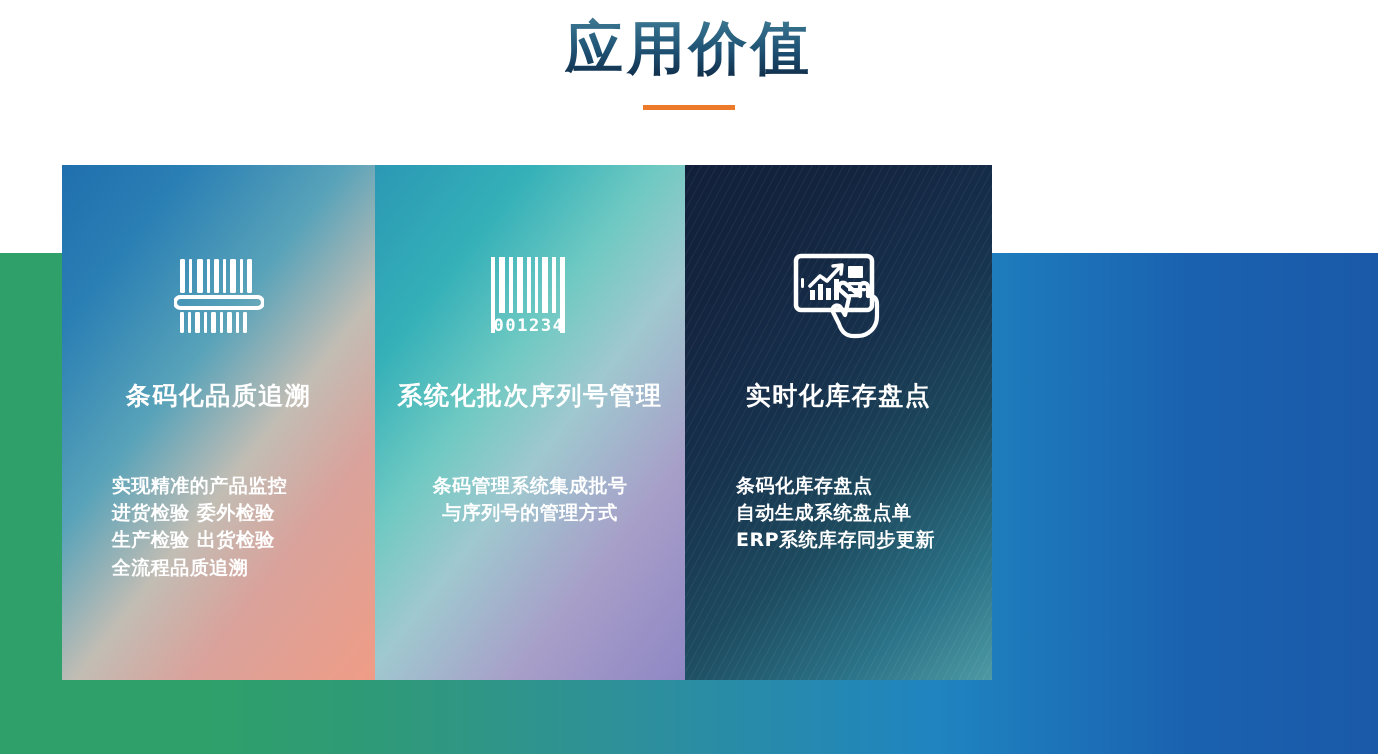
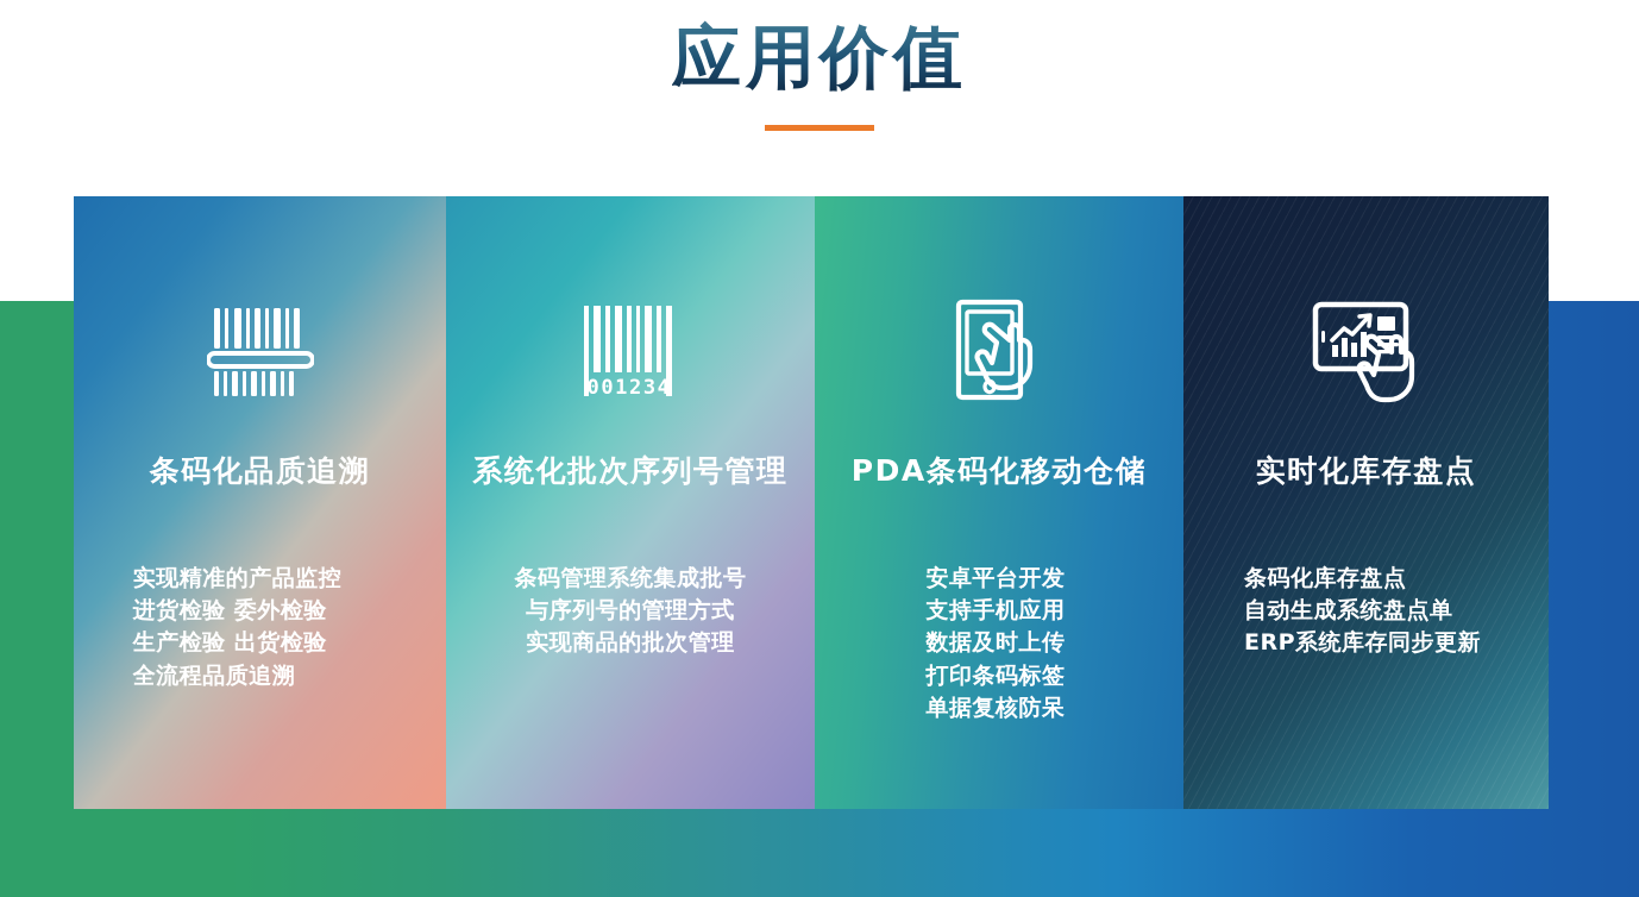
  应用价值
  条码化品质追溯
  实现精准的产品监控
  进货检验 委外检验
  生产检验 出货检验
  全流程品质追溯
  001234
  系统化批次序列号管理
  条码管理系统集成批号
  与序列号的管理方式
+ 实现商品的批次管理
+ PDA条码化移动仓储
+ 安卓平台开发
+ 支持手机应用
+ 数据及时上传
+ 打印条码标签
+ 单据复核防呆
  实时化库存盘点
  条码化库存盘点
  自动生成系统盘点单
  ERP系统库存同步更新
